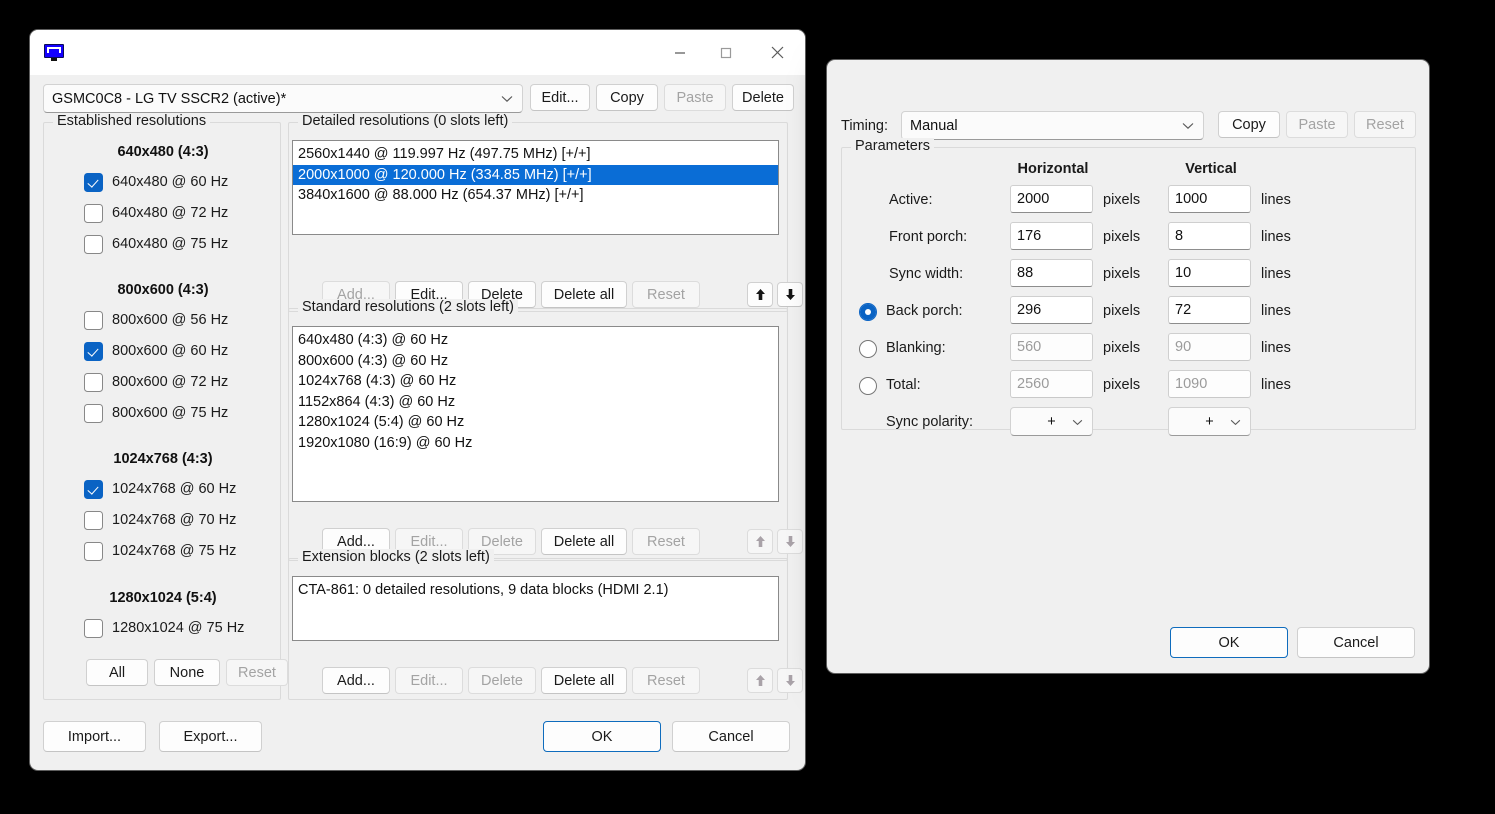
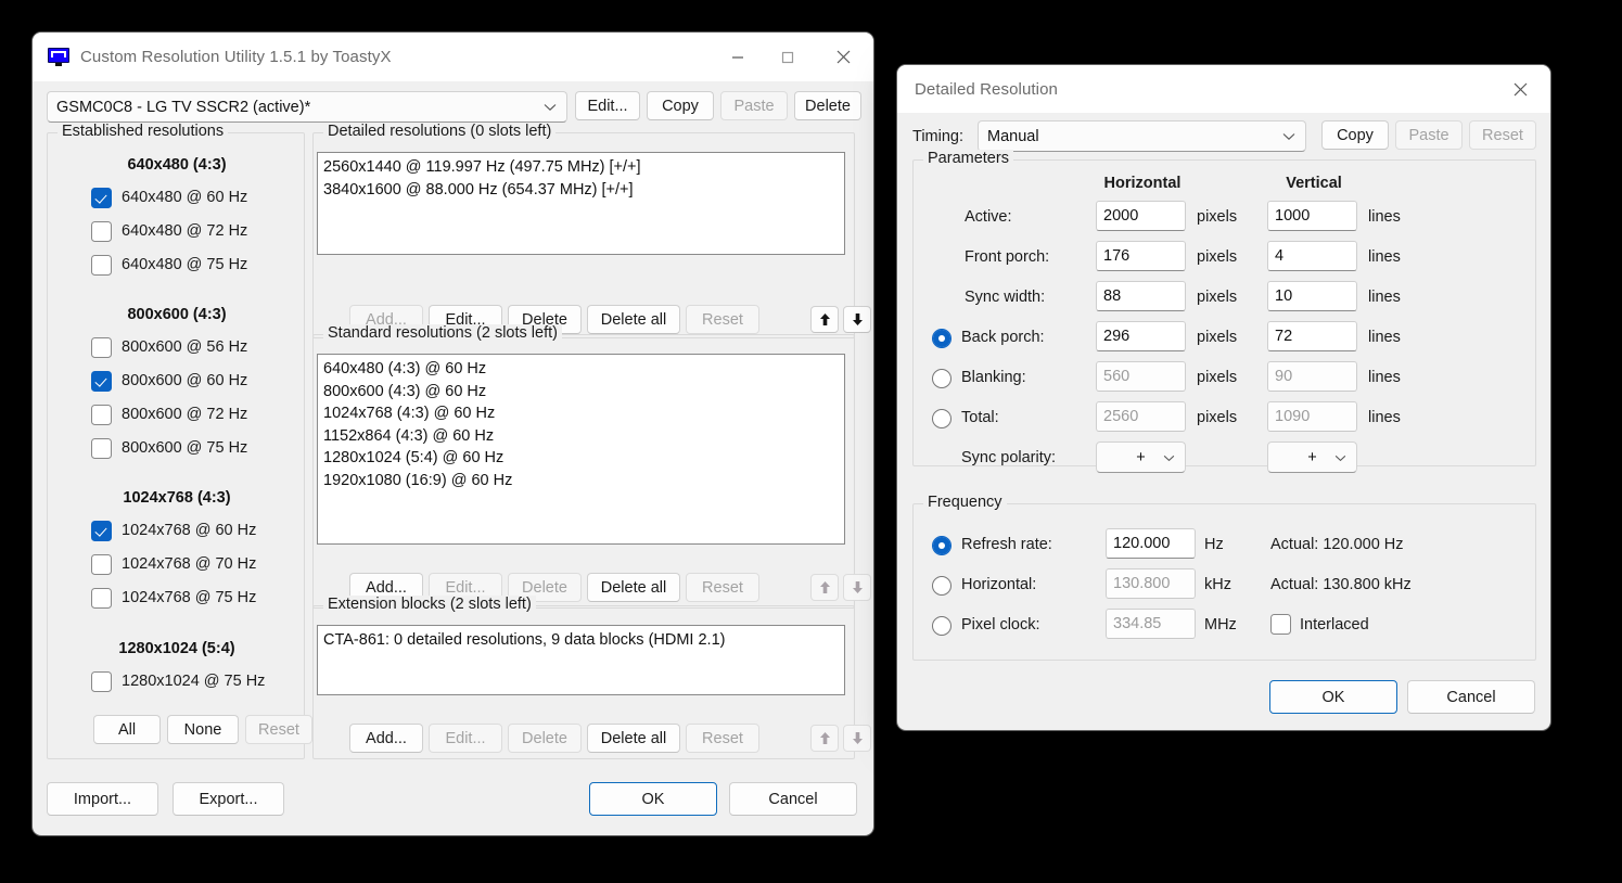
+ Custom Resolution Utility 1.5.1 by ToastyX
  GSMC0C8 - LG TV SSCR2 (active)*
  Edit...
  Copy
  Paste
  Delete
  Established resolutions
  640x480 (4:3)
  640x480 @ 60 Hz
  640x480 @ 72 Hz
  640x480 @ 75 Hz
  800x600 (4:3)
  800x600 @ 56 Hz
  800x600 @ 60 Hz
  800x600 @ 72 Hz
  800x600 @ 75 Hz
  1024x768 (4:3)
  1024x768 @ 60 Hz
  1024x768 @ 70 Hz
  1024x768 @ 75 Hz
  1280x1024 (5:4)
  1280x1024 @ 75 Hz
  All
  None
  Reset
  Detailed resolutions (0 slots left)
  2560x1440 @ 119.997 Hz (497.75 MHz) [+/+]
- 2000x1000 @ 120.000 Hz (334.85 MHz) [+/+]
  3840x1600 @ 88.000 Hz (654.37 MHz) [+/+]
  Add...
  Edit...
  Delete
  Delete all
  Reset
  Standard resolutions (2 slots left)
  640x480 (4:3) @ 60 Hz
  800x600 (4:3) @ 60 Hz
  1024x768 (4:3) @ 60 Hz
  1152x864 (4:3) @ 60 Hz
  1280x1024 (5:4) @ 60 Hz
  1920x1080 (16:9) @ 60 Hz
  Add...
  Edit...
  Delete
  Delete all
  Reset
  Extension blocks (2 slots left)
  CTA-861: 0 detailed resolutions, 9 data blocks (HDMI 2.1)
  Add...
  Edit...
  Delete
  Delete all
  Reset
  Import...
  Export...
  OK
  Cancel
+ Detailed Resolution
  Timing:
  Manual
  Copy
  Paste
  Reset
  Parameters
  Horizontal
  Vertical
  Active:
  2000
  pixels
  1000
  lines
  Front porch:
  176
  pixels
- 8
+ 4
  lines
  Sync width:
  88
  pixels
  10
  lines
  Back porch:
  296
  pixels
  72
  lines
  Blanking:
  560
  pixels
  90
  lines
  Total:
  2560
  pixels
  1090
  lines
  Sync polarity:
  +
  +
+ Frequency
+ Refresh rate:
+ 120.000
+ Hz
+ Actual: 120.000 Hz
+ Horizontal:
+ 130.800
+ kHz
+ Actual: 130.800 kHz
+ Pixel clock:
+ 334.85
+ MHz
+ Interlaced
  OK
  Cancel
